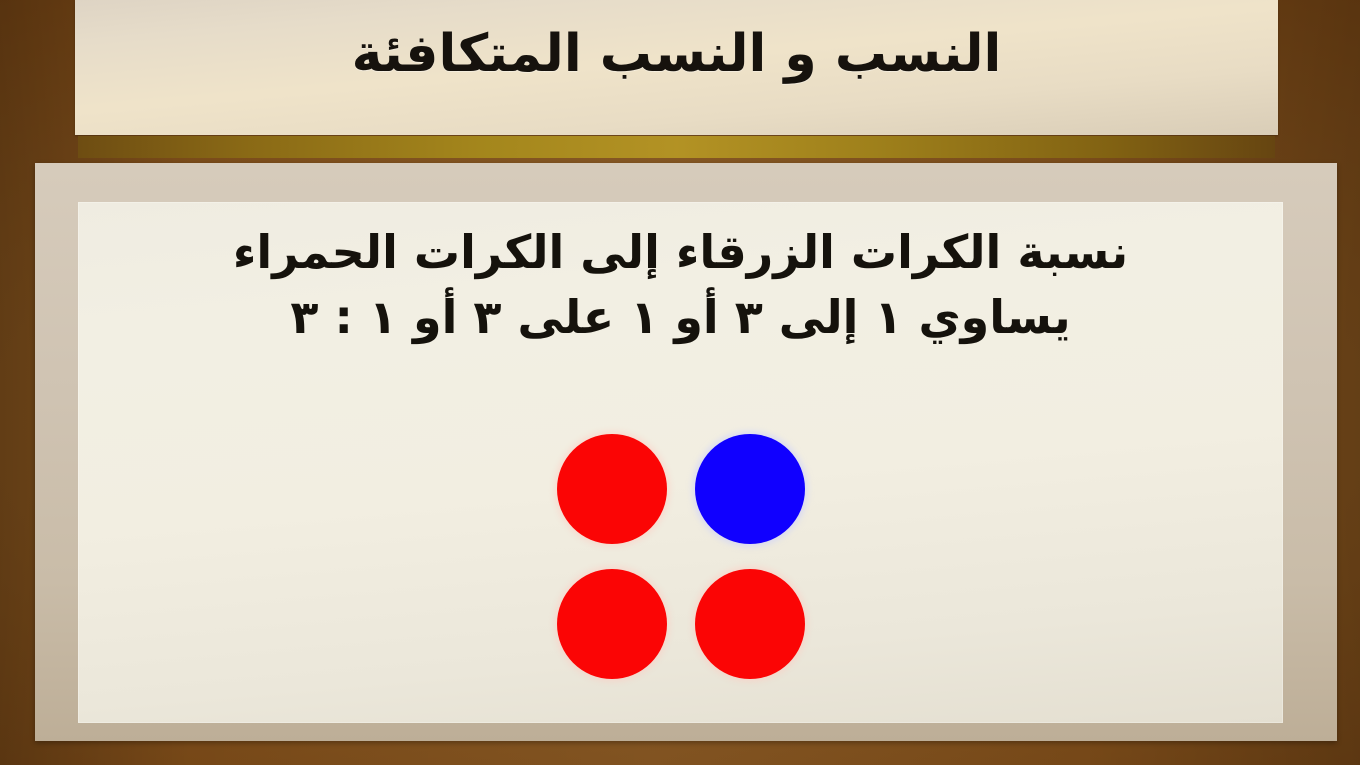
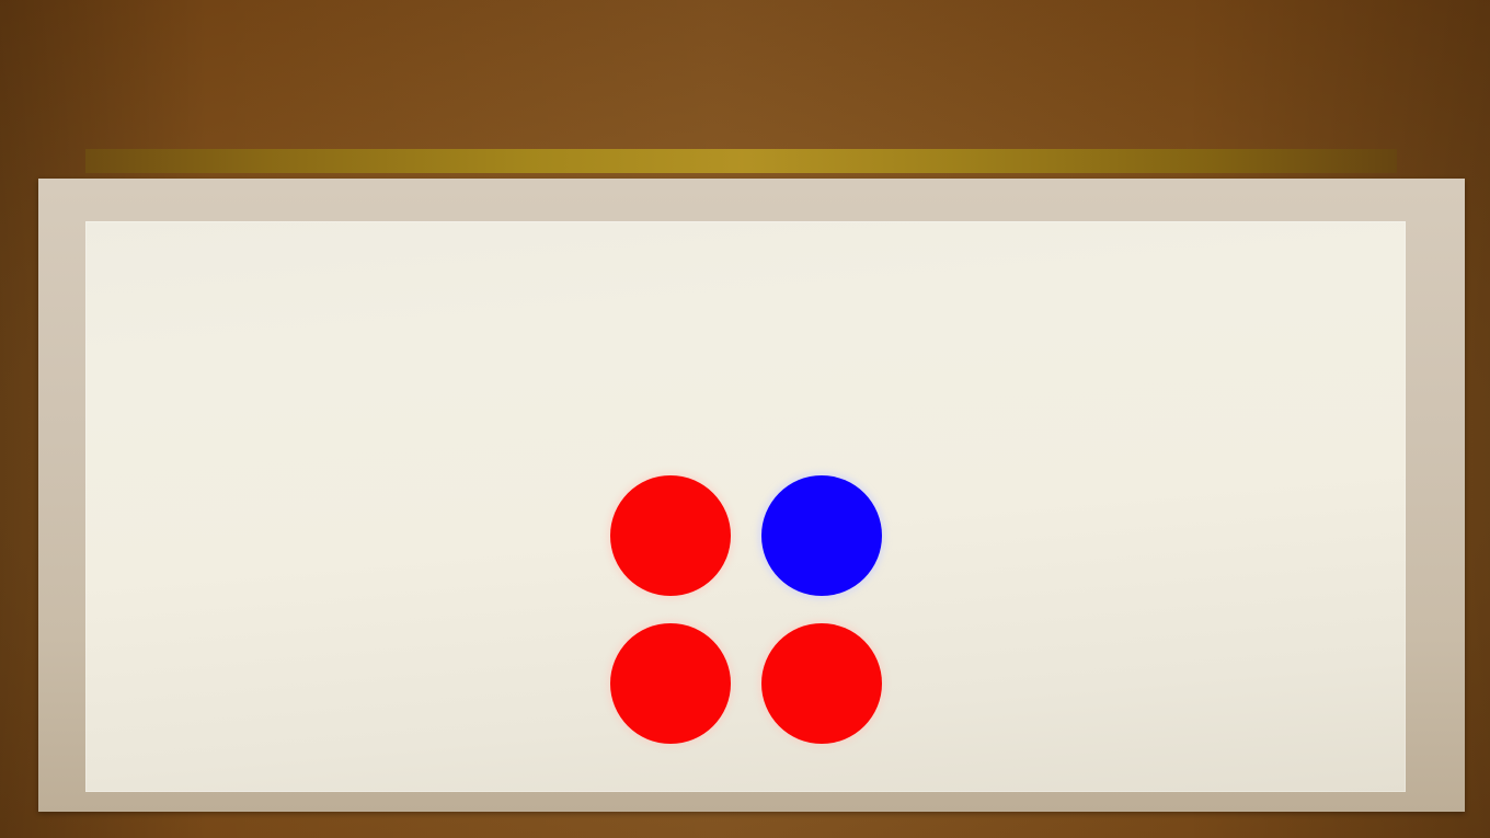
- النسب و النسب المتكافئة
- نسبة الكرات الزرقاء إلى الكرات الحمراء
- يساوي ١ إلى ٣ أو ١ على ٣ أو ١ : ٣
